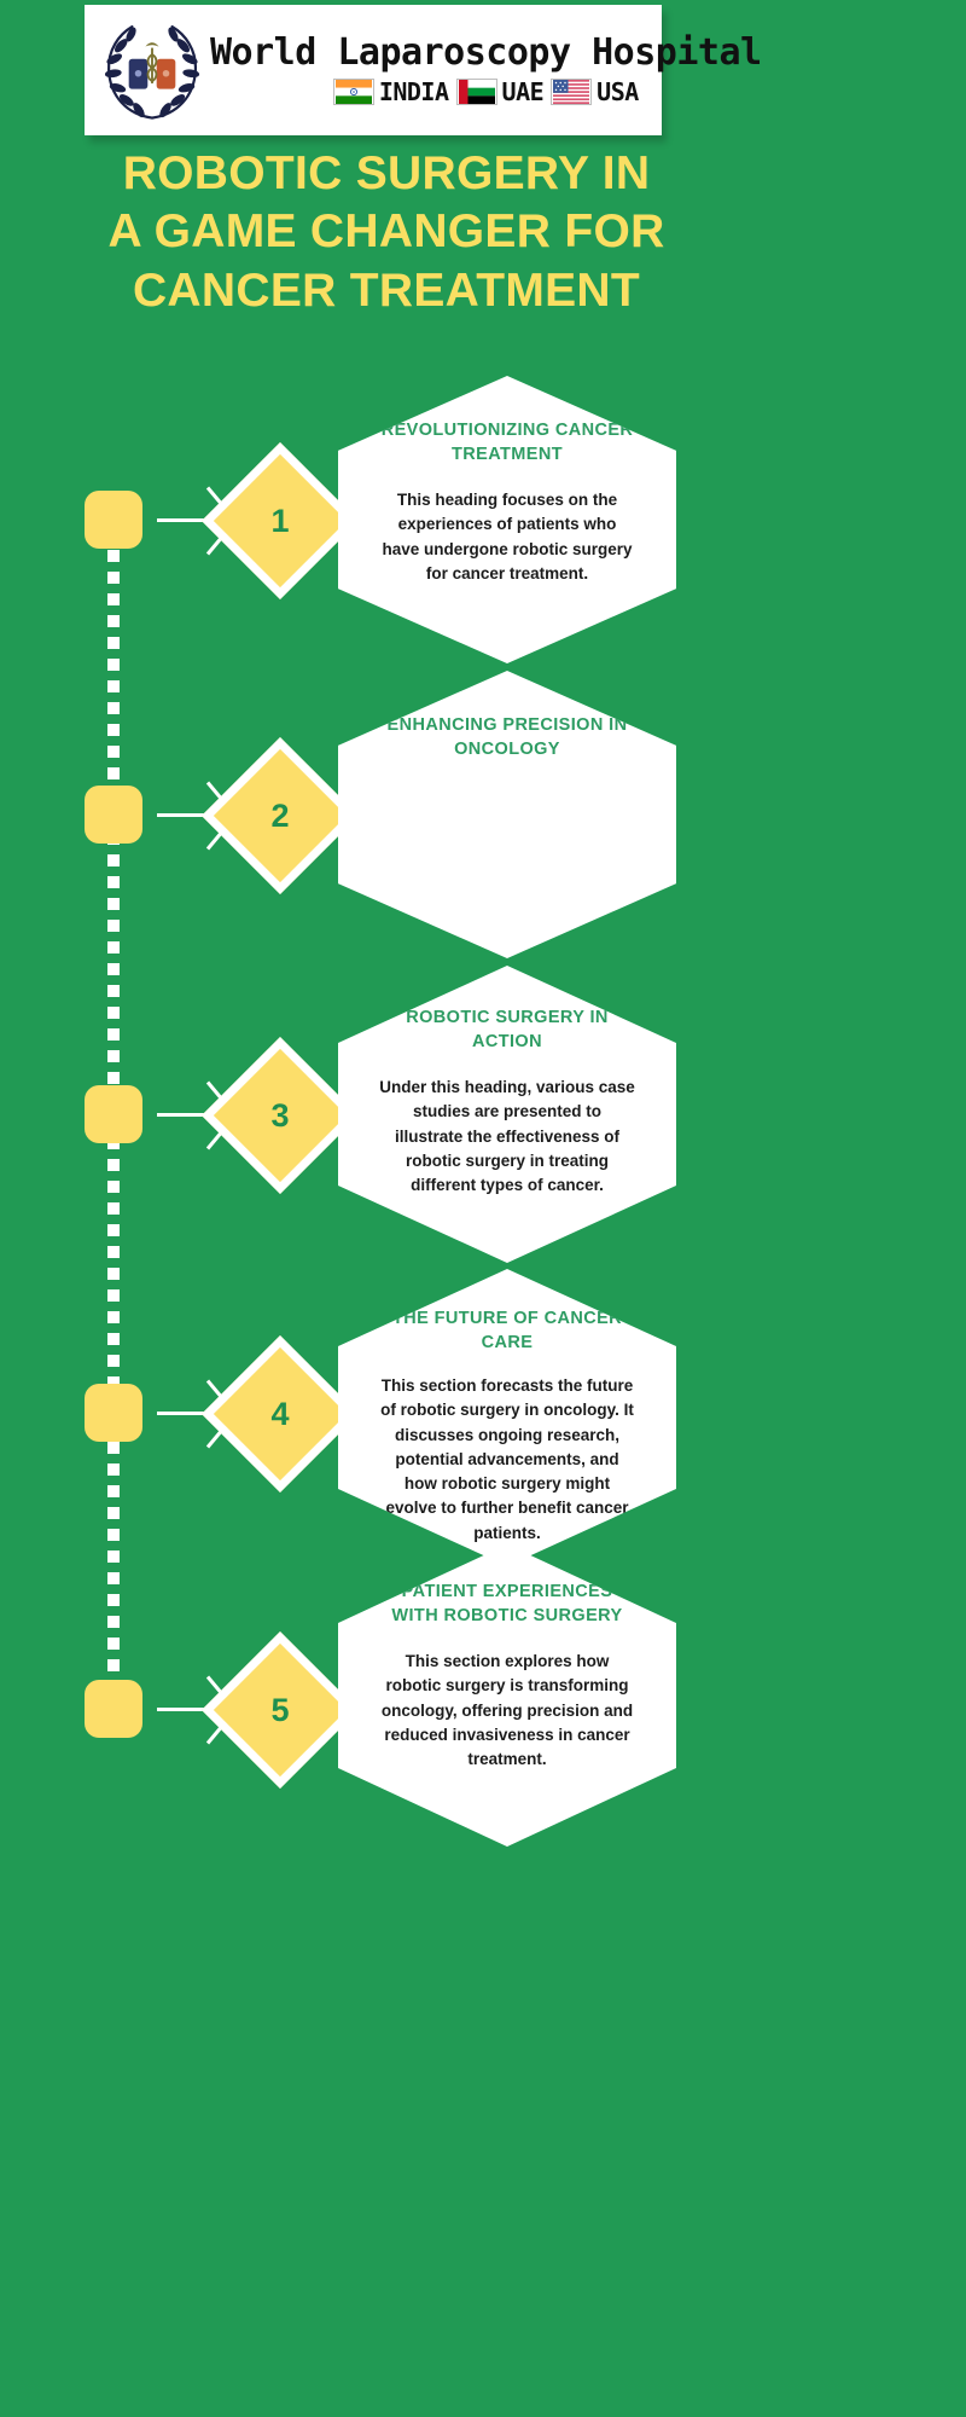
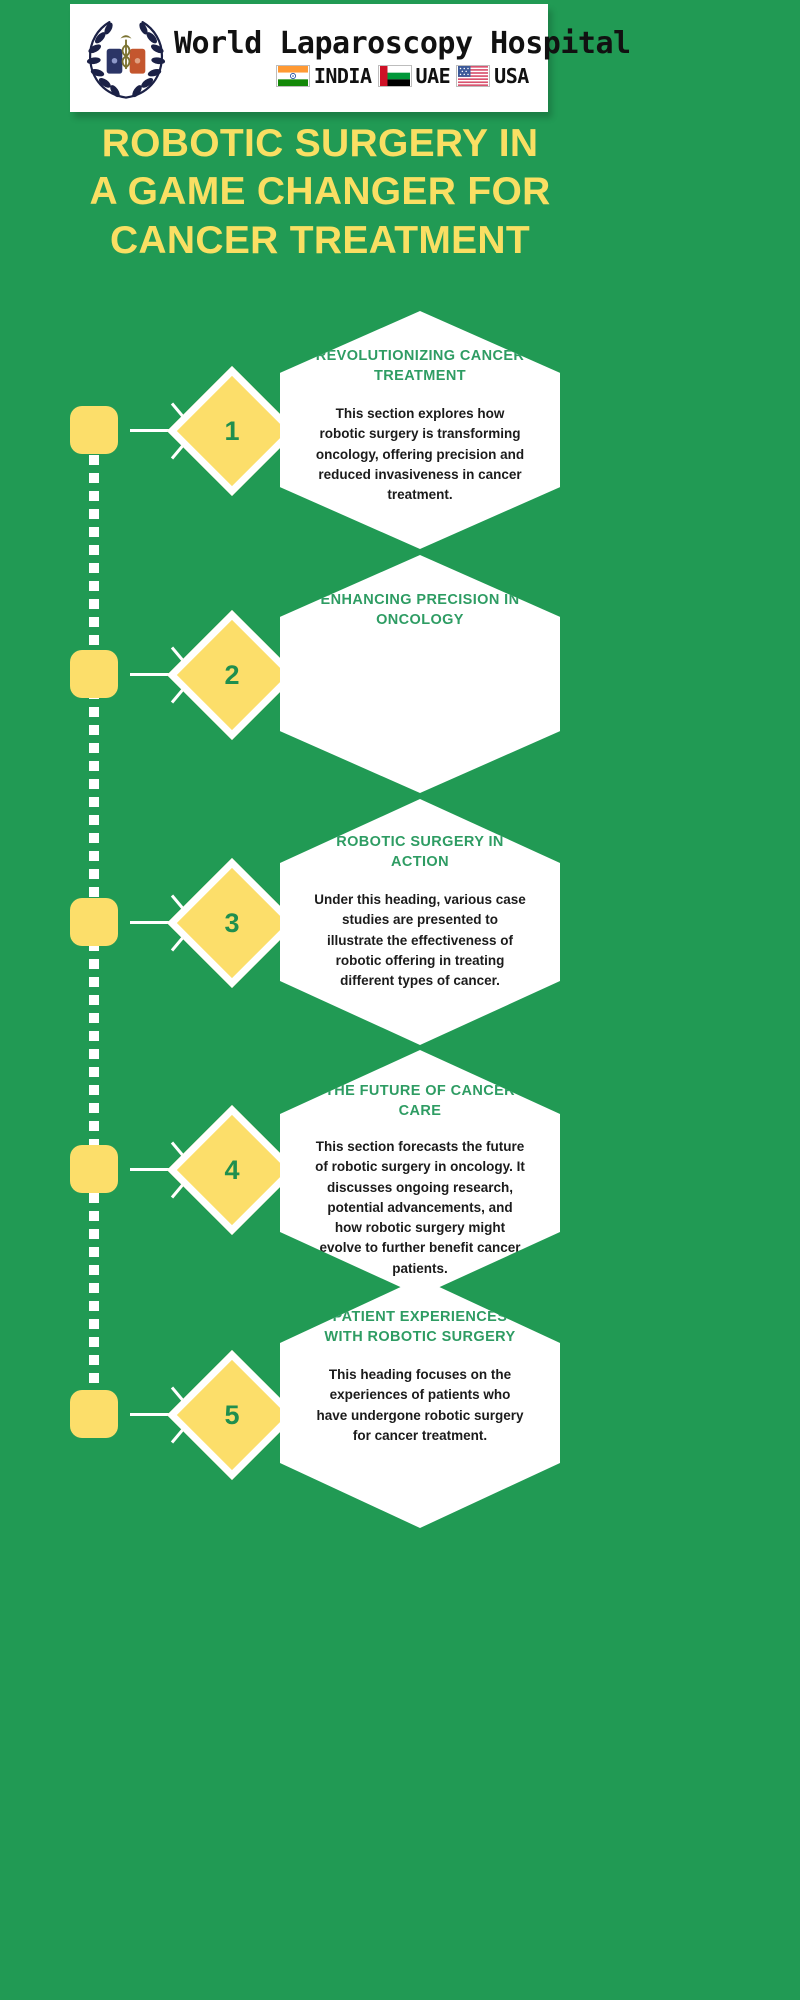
  World Laparoscopy Hospital
  INDIA
  UAE
  USA
  ROBOTIC SURGERY IN
  A GAME CHANGER FOR
  CANCER TREATMENT
  1
  REVOLUTIONIZING CANCER TREATMENT
- This heading focuses on the experiences of patients who have undergone robotic surgery for cancer treatment.
+ This section explores how robotic surgery is transforming oncology, offering precision and reduced invasiveness in cancer treatment.
  2
  ENHANCING PRECISION IN ONCOLOGY
  3
  ROBOTIC SURGERY IN ACTION
- Under this heading, various case studies are presented to illustrate the effectiveness of robotic surgery in treating different types of cancer.
+ Under this heading, various case studies are presented to illustrate the effectiveness of robotic offering in treating different types of cancer.
  4
  HE FUTURE OF CANCER CARE
  This section forecasts the future of robotic surgery in oncology. It discusses ongoing research, potential advancements, and how robotic surgery might evolve to further benefit cancer patients.
  5
  PATIENT EXPERIENCES WITH ROBOTIC SURGERY
- This section explores how robotic surgery is transforming oncology, offering precision and reduced invasiveness in cancer treatment.
+ This heading focuses on the experiences of patients who have undergone robotic surgery for cancer treatment.
